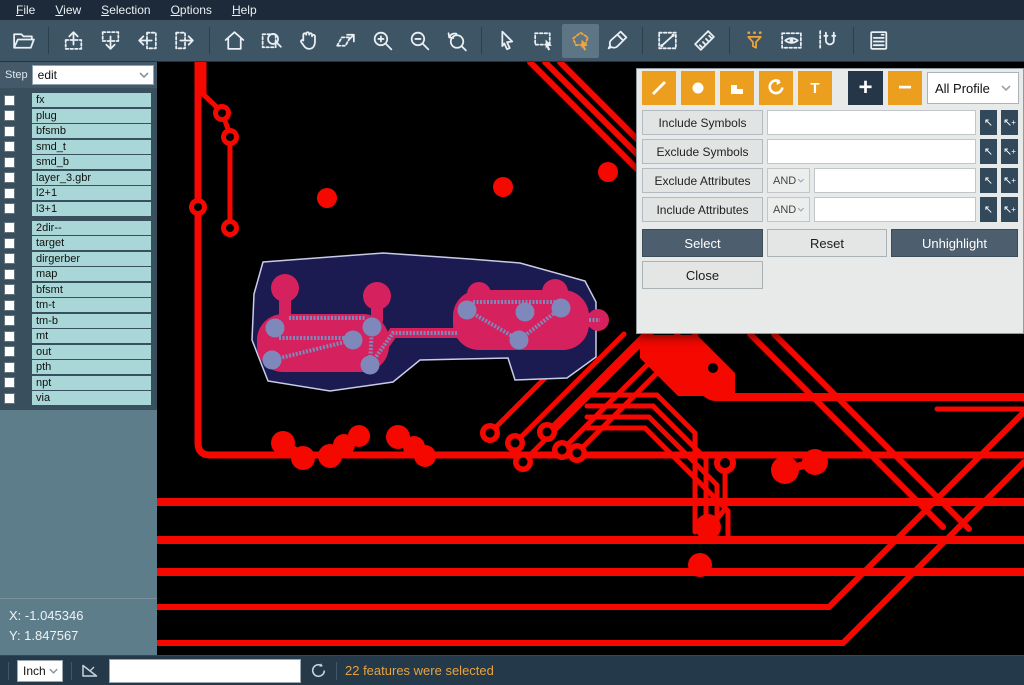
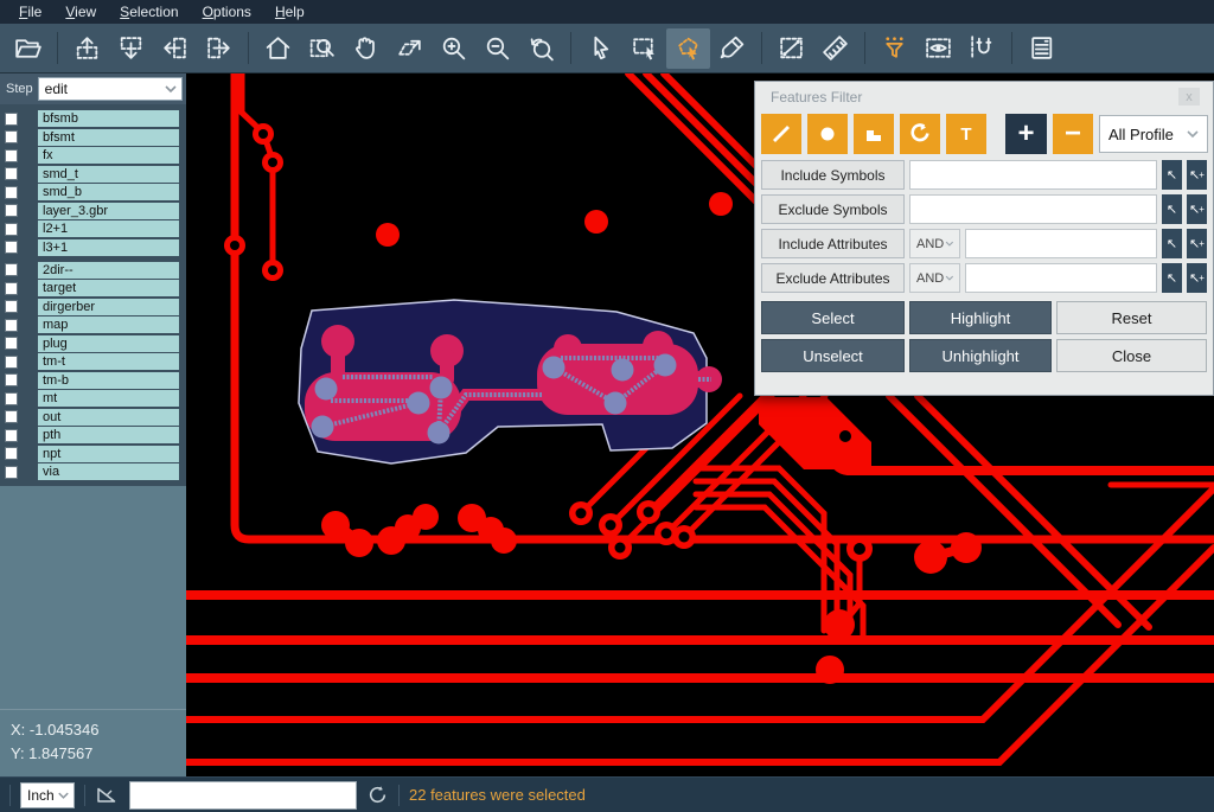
  File
  View
  Selection
  Options
  Help
  Step
  edit
- fx
+ bfsmb
- plug
+ bfsmt
- bfsmb
+ fx
  smd_t
  smd_b
  layer_3.gbr
  l2+1
  l3+1
  2dir--
  target
  dirgerber
  map
- bfsmt
+ plug
  tm-t
  tm-b
  mt
  out
  pth
  npt
  via
  X: -1.045346
  Y: 1.847567
+ Features Filter
+ x
  T
  +
  −
  All Profile
  Include Symbols
  ↖
  ↖
  +
  Exclude Symbols
  ↖
  ↖
  +
- Exclude Attributes
+ Include Attributes
  AND
  ↖
  ↖
  +
- Include Attributes
+ Exclude Attributes
  AND
  ↖
  ↖
  +
  Select
+ Highlight
  Reset
+ Unselect
  Unhighlight
  Close
  Inch
  22 features were selected
